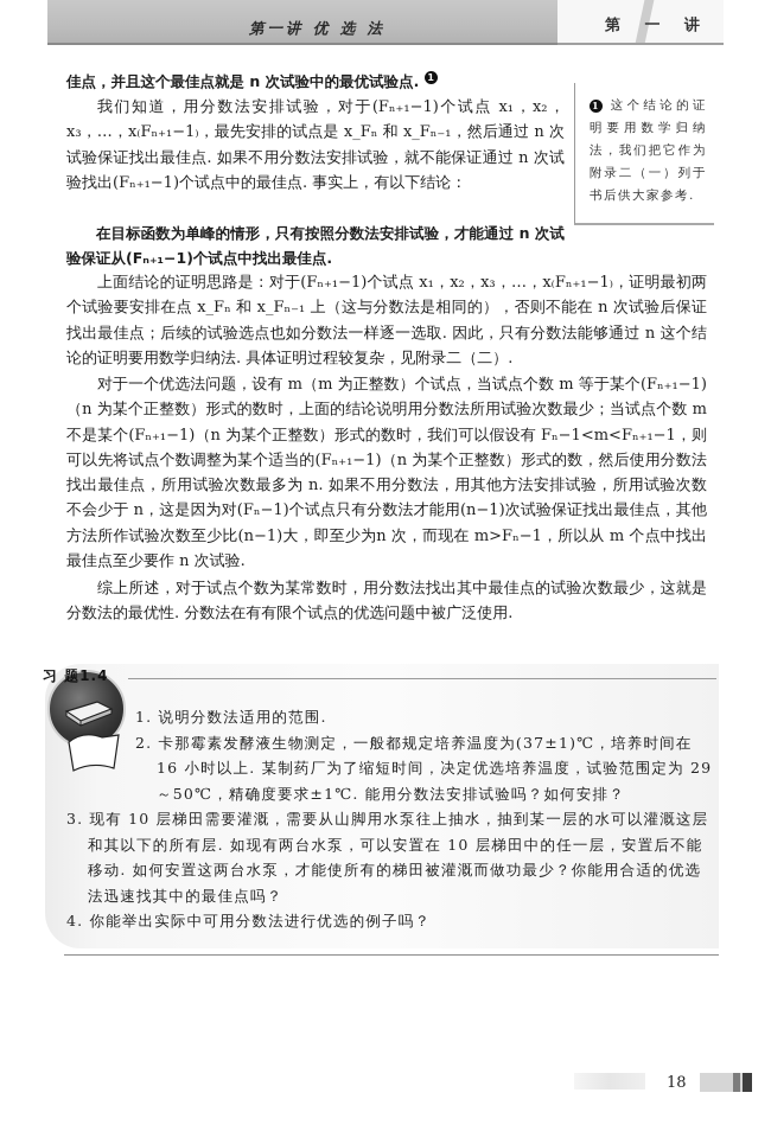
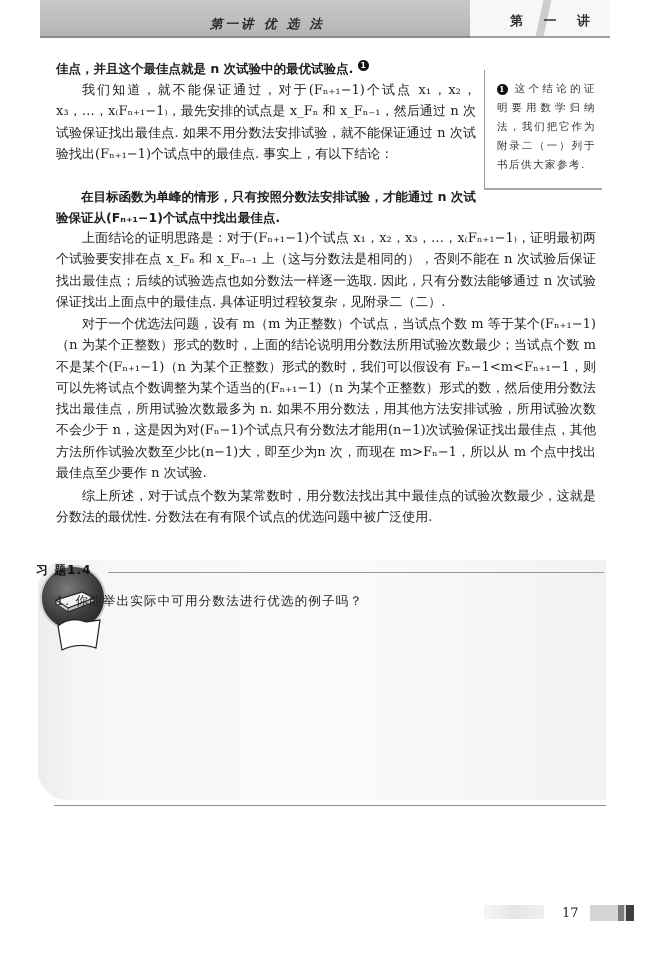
  第一讲 优 选 法
  第 一 讲
  佳点，并且这个最佳点就是 n 次试验中的最优试验点. 1
- 我们知道，用分数法安排试验，对于(Fₙ₊₁−1)个试点 x₁，x₂，x₃，…，x₍Fₙ₊₁−1₎，最先安排的试点是 x_Fₙ 和 x_Fₙ₋₁，然后通过 n 次试验保证找出最佳点. 如果不用分数法安排试验，就不能保证通过 n 次试验找出(Fₙ₊₁−1)个试点中的最佳点. 事实上，有以下结论：
+ 我们知道，就不能保证通过，对于(Fₙ₊₁−1)个试点 x₁，x₂，x₃，…，x₍Fₙ₊₁−1₎，最先安排的试点是 x_Fₙ 和 x_Fₙ₋₁，然后通过 n 次试验保证找出最佳点. 如果不用分数法安排试验，就不能保证通过 n 次试验找出(Fₙ₊₁−1)个试点中的最佳点. 事实上，有以下结论：
  在目标函数为单峰的情形，只有按照分数法安排试验，才能通过 n 次试验保证从(Fₙ₊₁−1)个试点中找出最佳点.
- 上面结论的证明思路是：对于(Fₙ₊₁−1)个试点 x₁，x₂，x₃，…，x₍Fₙ₊₁−1₎，证明最初两个试验要安排在点 x_Fₙ 和 x_Fₙ₋₁ 上（这与分数法是相同的），否则不能在 n 次试验后保证找出最佳点；后续的试验选点也如分数法一样逐一选取. 因此，只有分数法能够通过 n 这个结论的证明要用数学归纳法. 具体证明过程较复杂，见附录二（二）.
+ 上面结论的证明思路是：对于(Fₙ₊₁−1)个试点 x₁，x₂，x₃，…，x₍Fₙ₊₁−1₎，证明最初两个试验要安排在点 x_Fₙ 和 x_Fₙ₋₁ 上（这与分数法是相同的），否则不能在 n 次试验后保证找出最佳点；后续的试验选点也如分数法一样逐一选取. 因此，只有分数法能够通过 n 次试验保证找出上面点中的最佳点. 具体证明过程较复杂，见附录二（二）.
  对于一个优选法问题，设有 m（m 为正整数）个试点，当试点个数 m 等于某个(Fₙ₊₁−1)（n 为某个正整数）形式的数时，上面的结论说明用分数法所用试验次数最少；当试点个数 m 不是某个(Fₙ₊₁−1)（n 为某个正整数）形式的数时，我们可以假设有 Fₙ−1<m<Fₙ₊₁−1，则可以先将试点个数调整为某个适当的(Fₙ₊₁−1)（n 为某个正整数）形式的数，然后使用分数法找出最佳点，所用试验次数最多为 n. 如果不用分数法，用其他方法安排试验，所用试验次数不会少于 n，这是因为对(Fₙ−1)个试点只有分数法才能用(n−1)次试验保证找出最佳点，其他方法所作试验次数至少比(n−1)大，即至少为n 次，而现在 m>Fₙ−1，所以从 m 个点中找出最佳点至少要作 n 次试验.
  综上所述，对于试点个数为某常数时，用分数法找出其中最佳点的试验次数最少，这就是分数法的最优性. 分数法在有有限个试点的优选问题中被广泛使用.
  1 这个结论的证明要用数学归纳法，我们把它作为附录二（一）列于书后供大家参考.
  习 题1.4
- 1. 说明分数法适用的范围.
- 2. 卡那霉素发酵液生物测定，一般都规定培养温度为(37±1)℃，培养时间在 16 小时以上. 某制药厂为了缩短时间，决定优选培养温度，试验范围定为 29～50℃，精确度要求±1℃. 能用分数法安排试验吗？如何安排？
- 3. 现有 10 层梯田需要灌溉，需要从山脚用水泵往上抽水，抽到某一层的水可以灌溉这层和其以下的所有层. 如现有两台水泵，可以安置在 10 层梯田中的任一层，安置后不能移动. 如何安置这两台水泵，才能使所有的梯田被灌溉而做功最少？你能用合适的优选法迅速找其中的最佳点吗？
- 4. 你能举出实际中可用分数法进行优选的例子吗？
+ 1. 你能举出实际中可用分数法进行优选的例子吗？
- 18
+ 17
